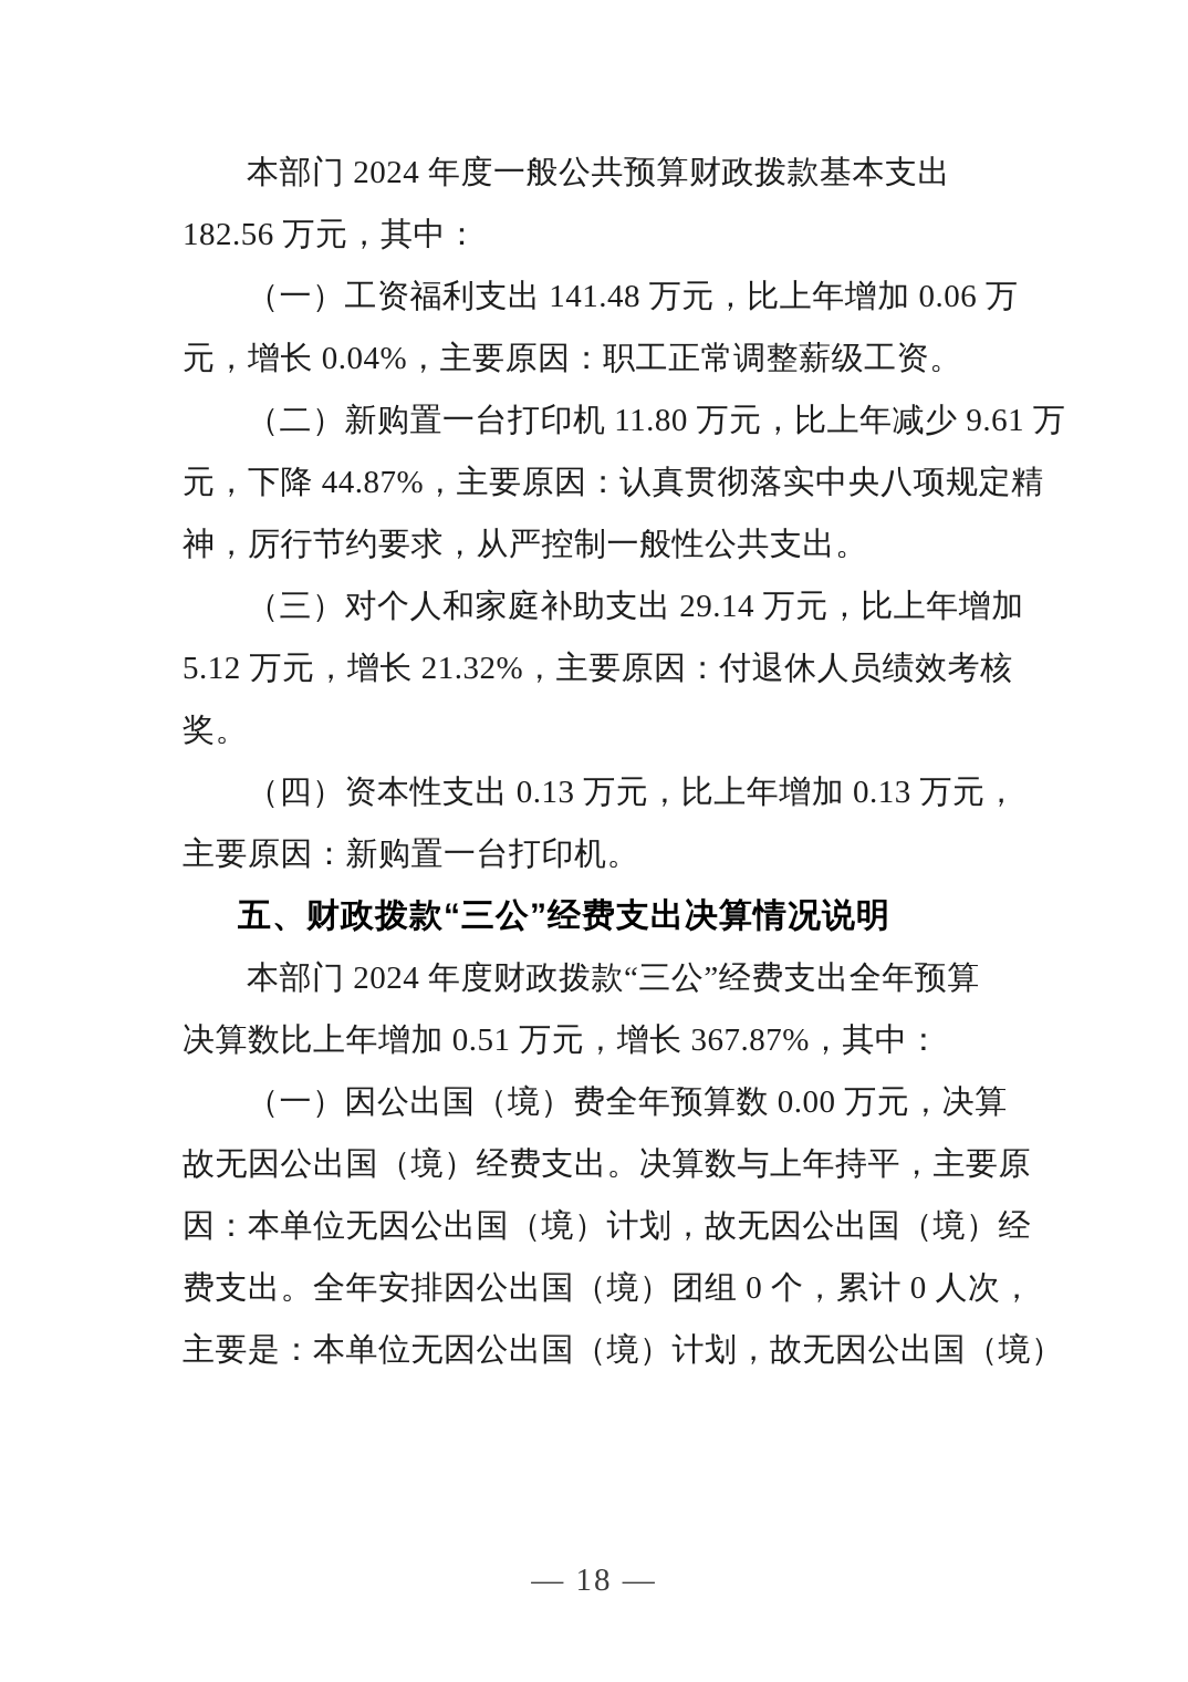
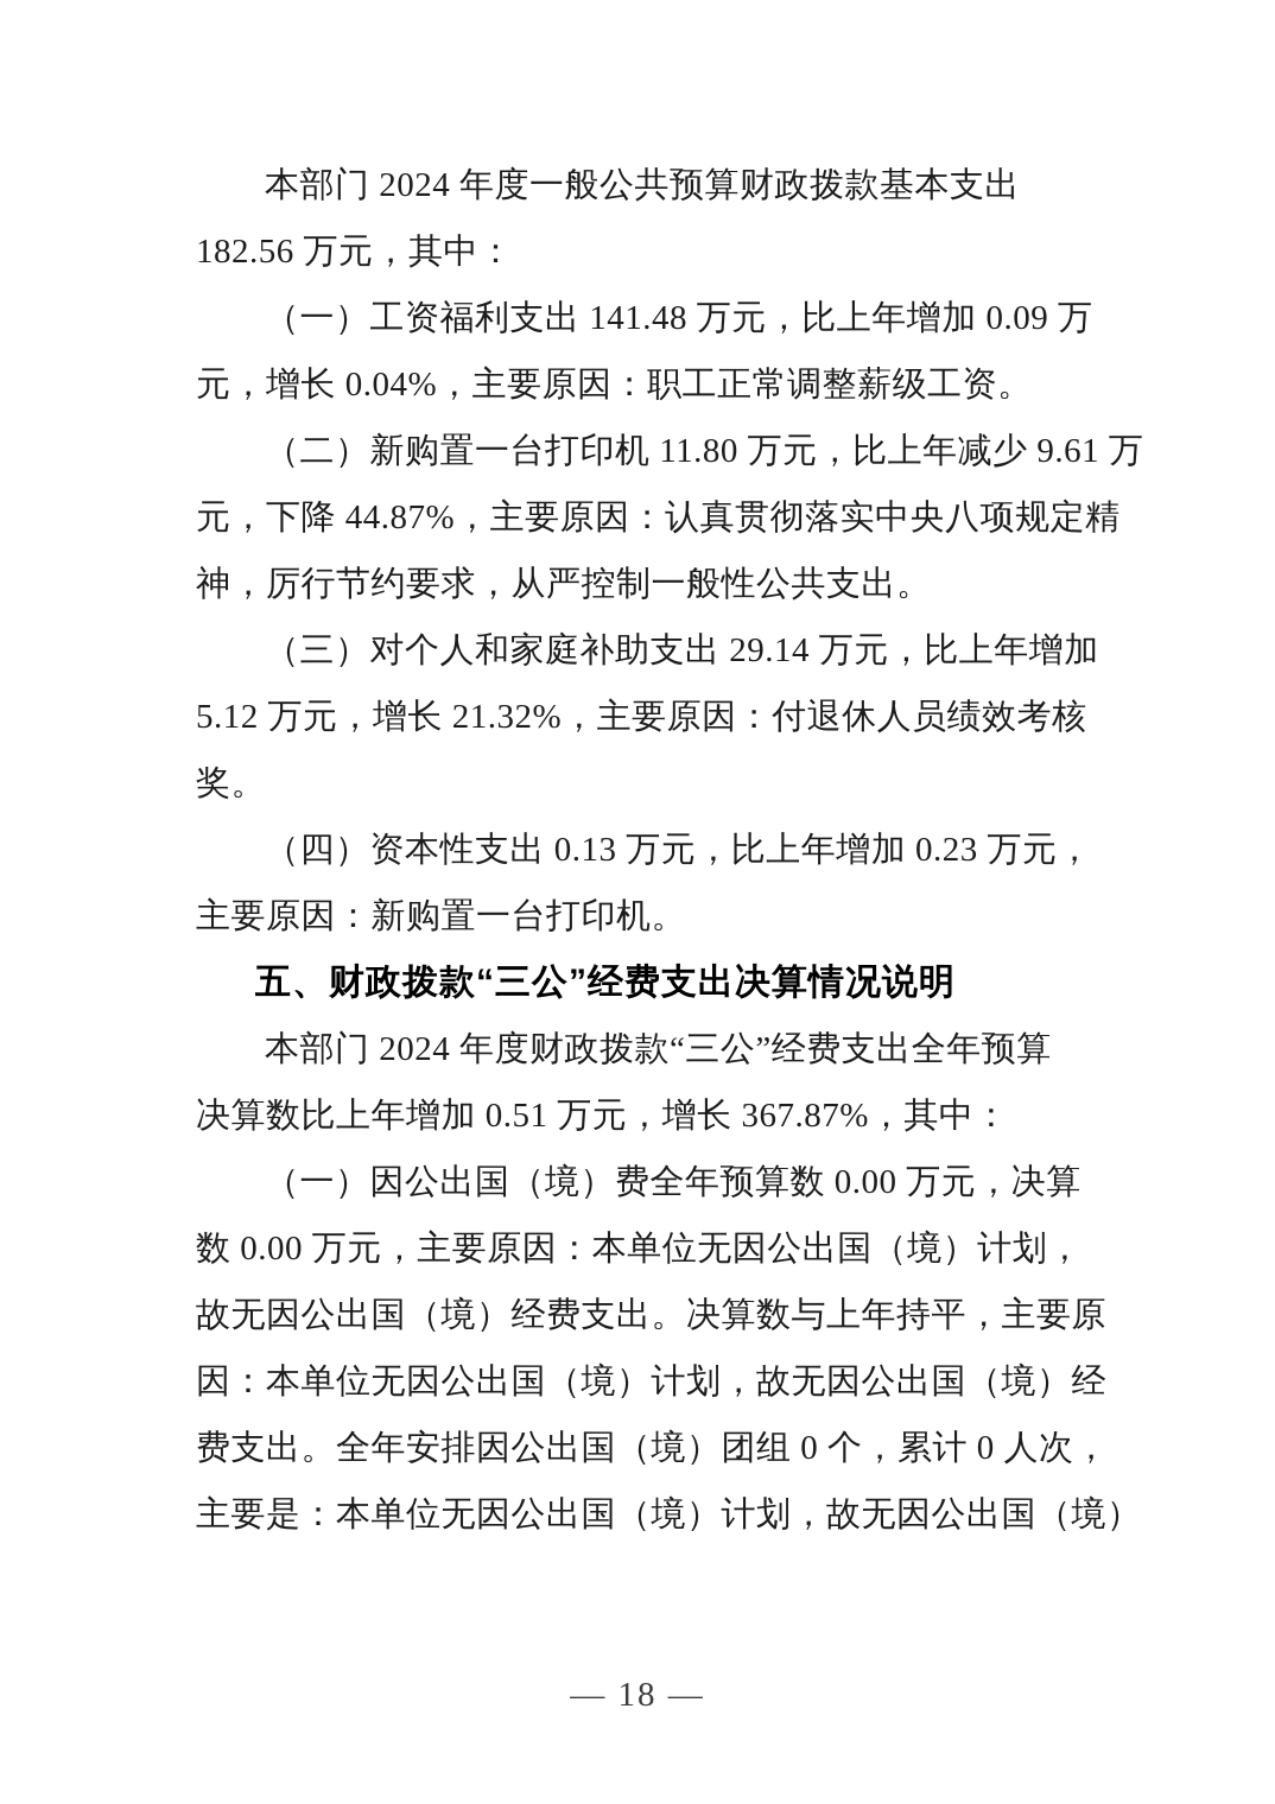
  本部门 2024 年度一般公共预算财政拨款基本支出
  182.56 万元，其中：
- （一）工资福利支出 141.48 万元，比上年增加 0.06 万
+ （一）工资福利支出 141.48 万元，比上年增加 0.09 万
  元，增长 0.04%，主要原因：职工正常调整薪级工资。
  （二）新购置一台打印机 11.80 万元，比上年减少 9.61 万
  元，下降 44.87%，主要原因：认真贯彻落实中央八项规定精
  神，厉行节约要求，从严控制一般性公共支出。
  （三）对个人和家庭补助支出 29.14 万元，比上年增加
  5.12 万元，增长 21.32%，主要原因：付退休人员绩效考核
  奖。
- （四）资本性支出 0.13 万元，比上年增加 0.13 万元，
+ （四）资本性支出 0.13 万元，比上年增加 0.23 万元，
  主要原因：新购置一台打印机。
  五、财政拨款“三公”经费支出决算情况说明
  本部门 2024 年度财政拨款“三公”经费支出全年预算
  决算数比上年增加 0.51 万元，增长 367.87%，其中：
  （一）因公出国（境）费全年预算数 0.00 万元，决算
+ 数 0.00 万元，主要原因：本单位无因公出国（境）计划，
  故无因公出国（境）经费支出。决算数与上年持平，主要原
  因：本单位无因公出国（境）计划，故无因公出国（境）经
  费支出。全年安排因公出国（境）团组 0 个，累计 0 人次，
  主要是：本单位无因公出国（境）计划，故无因公出国（境）
  — 18 —
